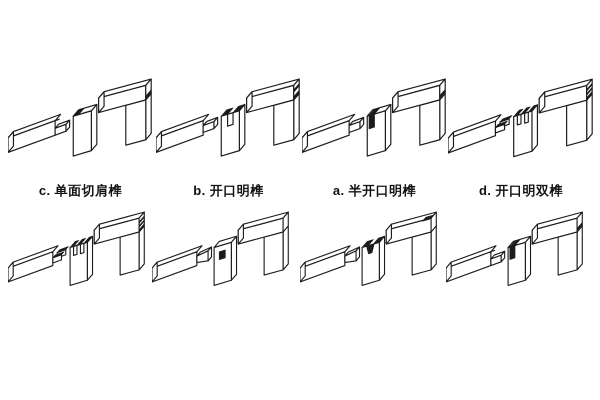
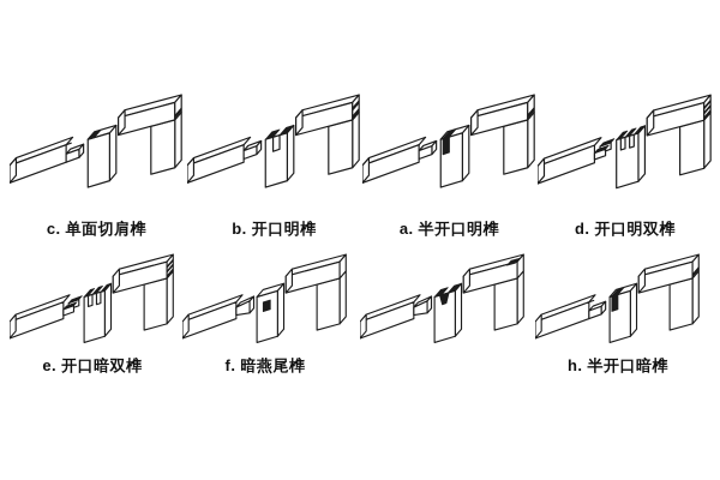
  c. 单面切肩榫
  b. 开口明榫
  a. 半开口明榫
  d. 开口明双榫
+ e. 开口暗双榫
+ f. 暗燕尾榫
+ h. 半开口暗榫
